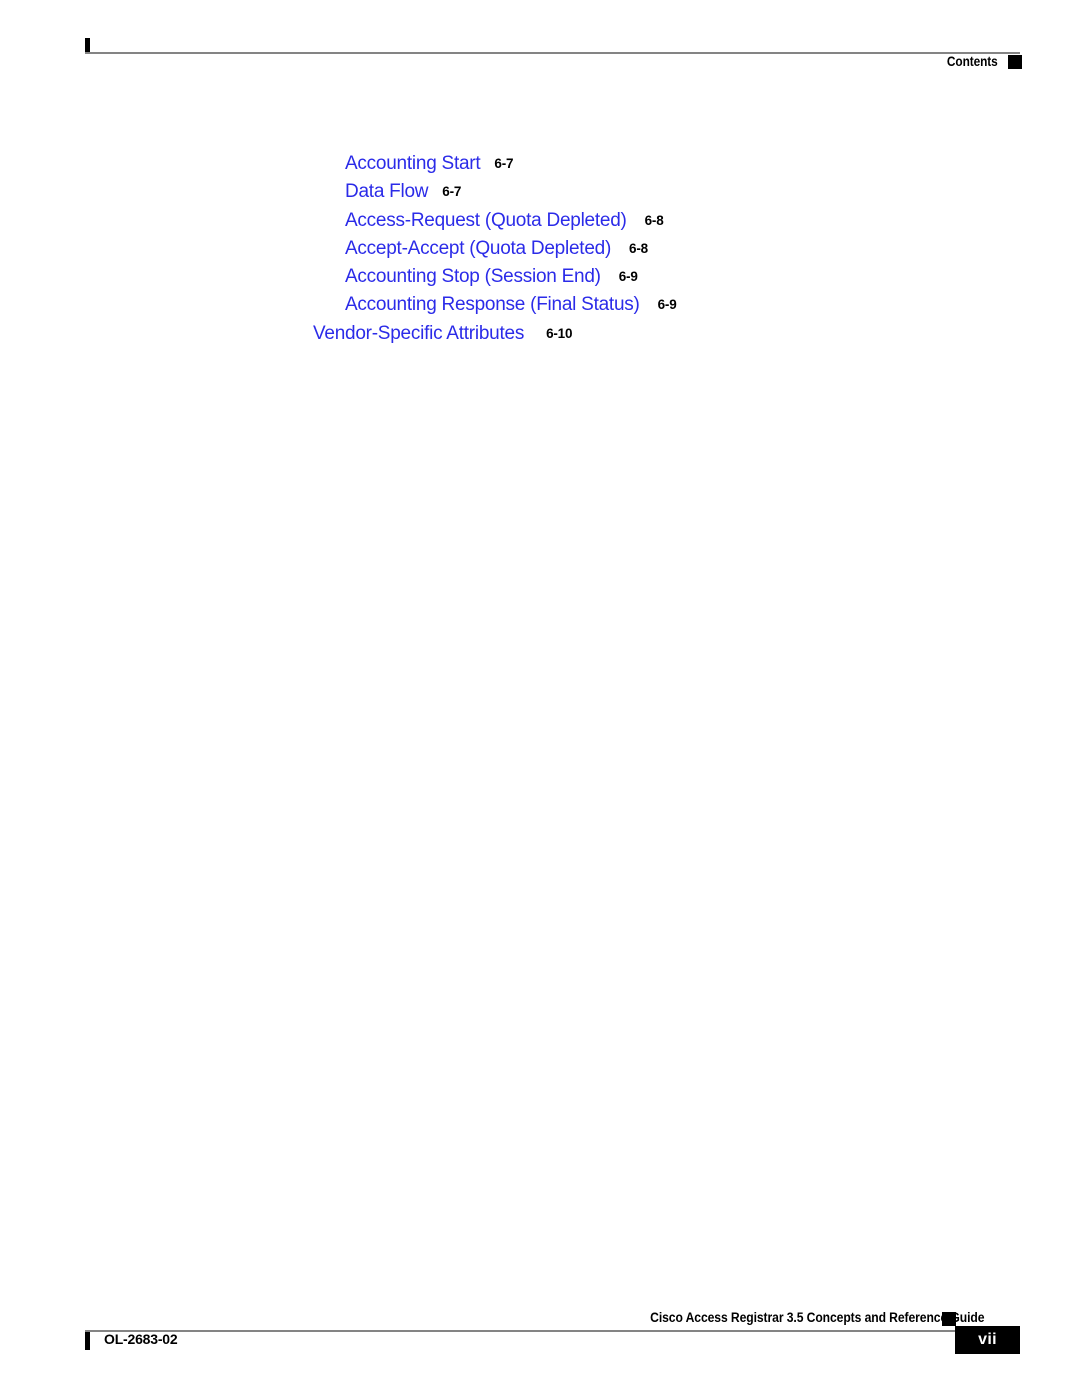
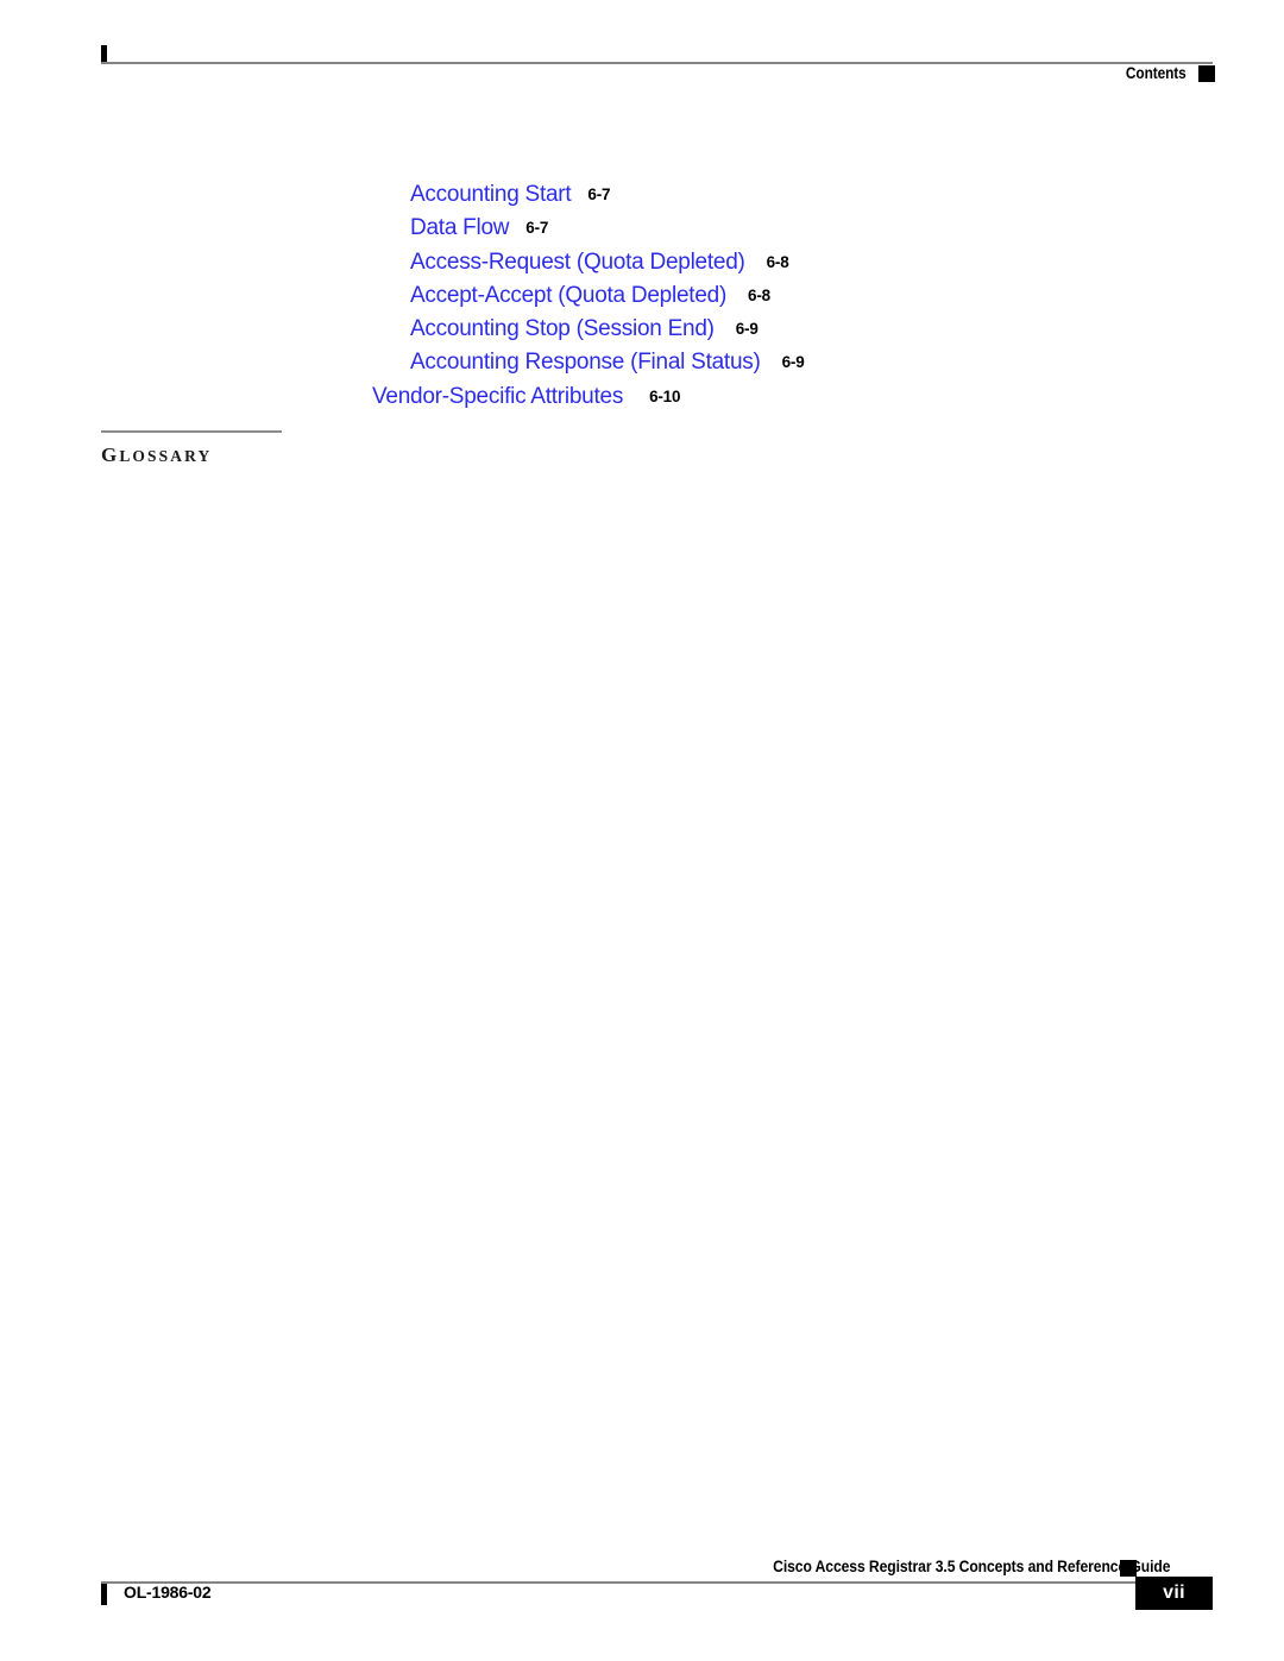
  Contents
  Accounting Start 6-7
  Data Flow 6-7
  Access-Request (Quota Depleted) 6-8
  Accept-Accept (Quota Depleted) 6-8
  Accounting Stop (Session End) 6-9
  Accounting Response (Final Status) 6-9
  Vendor-Specific Attributes 6-10
+ GLOSSARY
  Cisco Access Registrar 3.5 Concepts and Referencuide
- OL-2683-02
+ OL-1986-02
  vii
